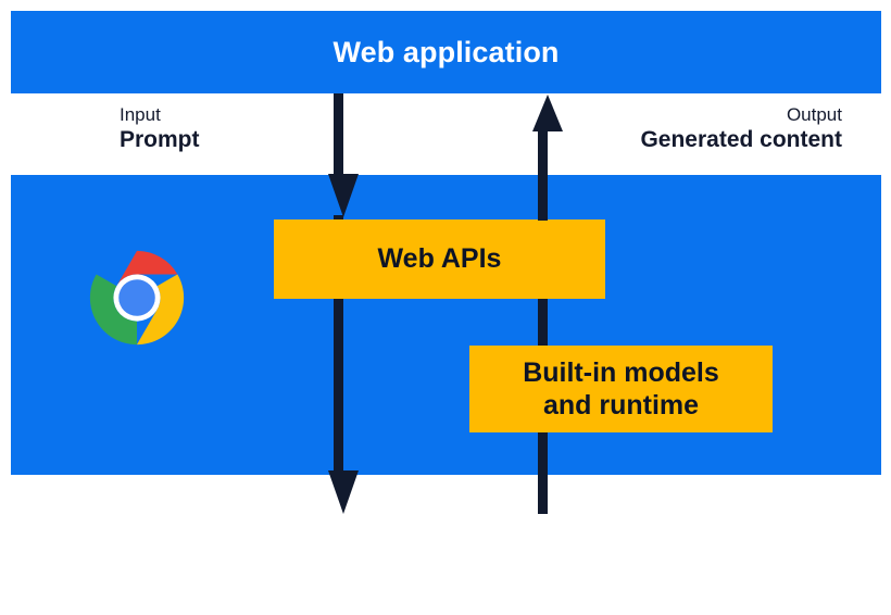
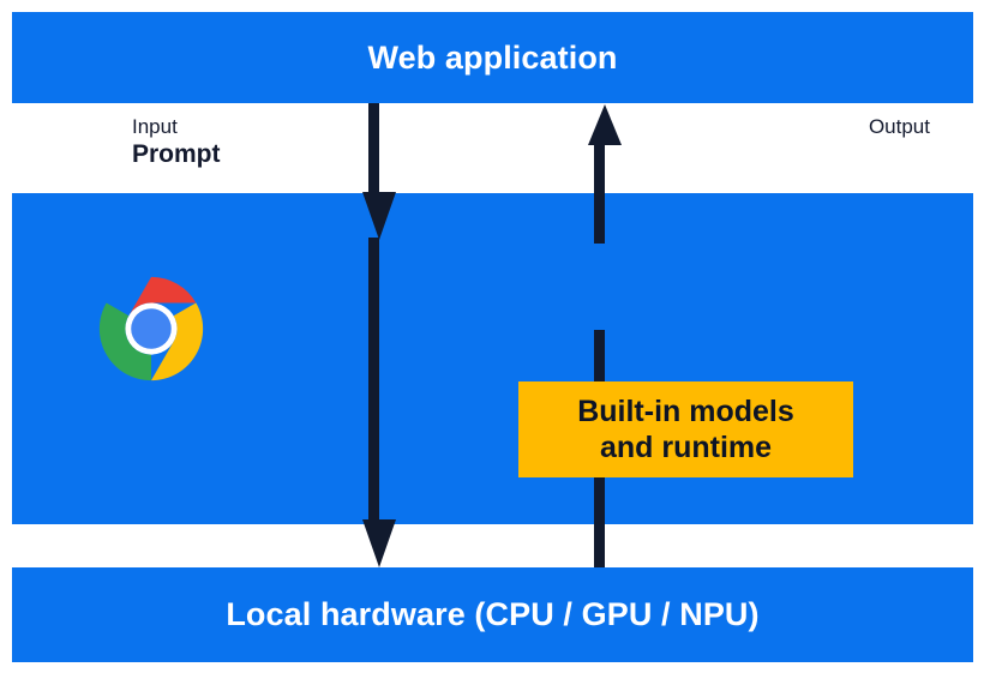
  Web application
+ Local hardware (CPU / GPU / NPU)
  Input
  Prompt
  Output
- Generated content
- Web APIs
  Built-in models
  and runtime
